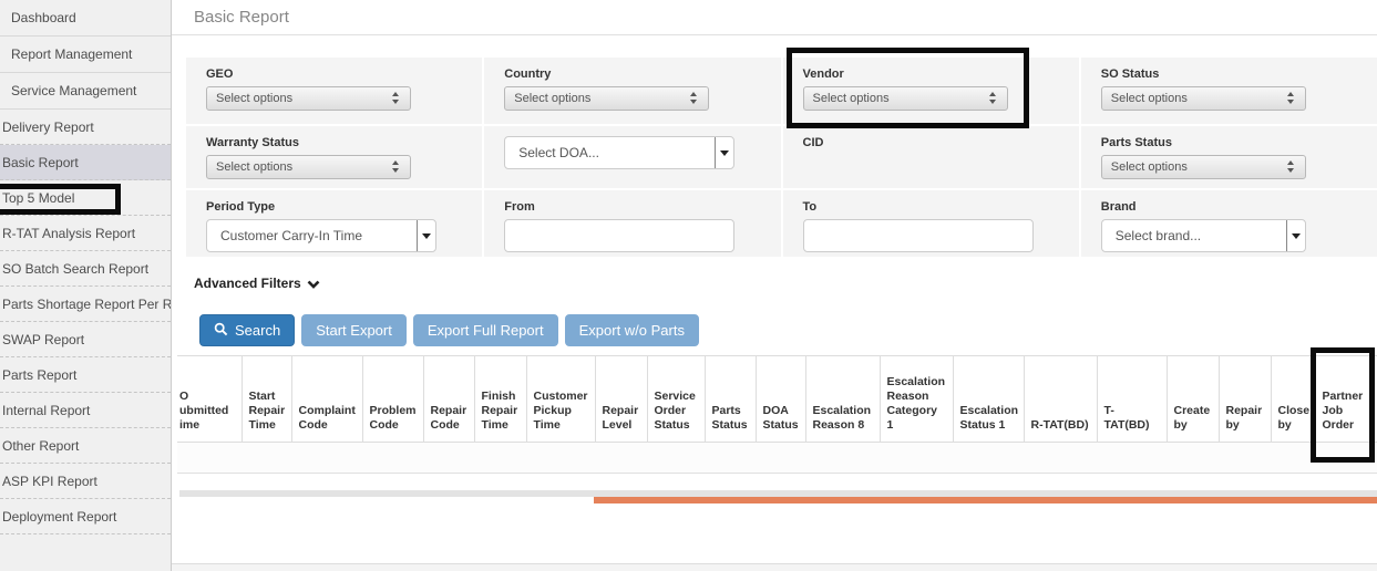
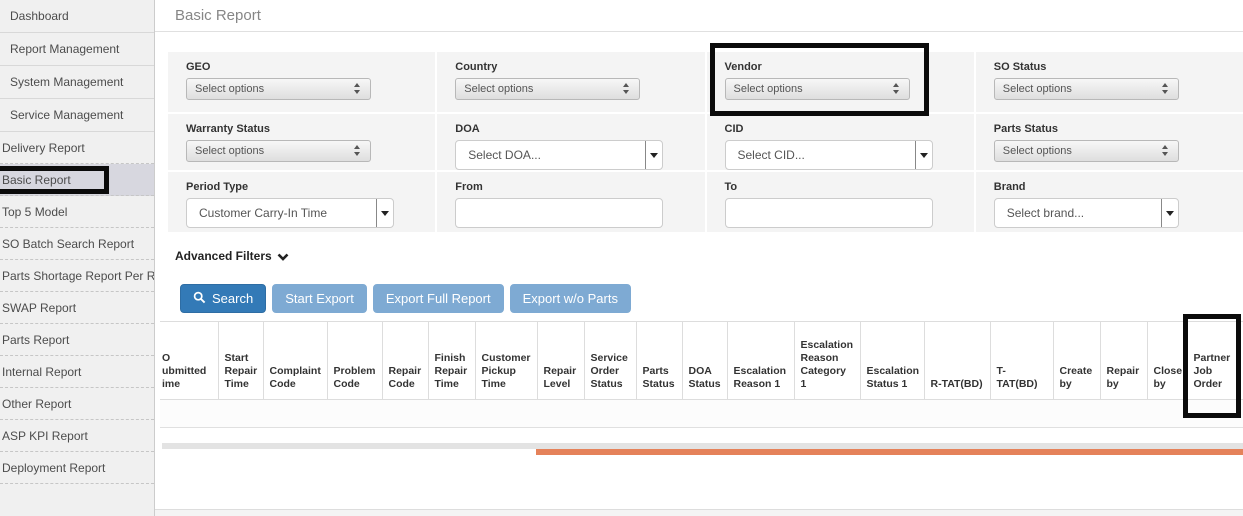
  Dashboard
  Report Management
+ System Management
  Service Management
  Delivery Report
  Basic Report
  Top 5 Model
- R-TAT Analysis Report
  SO Batch Search Report
  Parts Shortage Report Per R
  SWAP Report
  Parts Report
  Internal Report
  Other Report
  ASP KPI Report
  Deployment Report
  Basic Report
  GEO
  Select options
  Country
  Select options
  Vendor
  Select options
  SO Status
  Select options
  Warranty Status
  Select options
+ DOA
  Select DOA...
  CID
+ Select CID...
  Parts Status
  Select options
  Period Type
  Customer Carry-In Time
  From
  To
  Brand
  Select brand...
  Advanced Filters
  Search
  Start Export
  Export Full Report
  Export w/o Parts
- O ubmitted ime	Start Repair Time	Complaint Code	Problem Code	Repair Code	Finish Repair Time	Customer Pickup Time	Repair Level	Service Order Status	Parts Status	DOA Status	Escalation Reason 8	Escalation Reason Category 1	Escalation Status 1	R-TAT(BD)	T-TAT(BD)	Create by	Repair by	Close by	Partner Job Order
+ O ubmitted ime	Start Repair Time	Complaint Code	Problem Code	Repair Code	Finish Repair Time	Customer Pickup Time	Repair Level	Service Order Status	Parts Status	DOA Status	Escalation Reason 1	Escalation Reason Category 1	Escalation Status 1	R-TAT(BD)	T-TAT(BD)	Create by	Repair by	Close by	Partner Job Order
